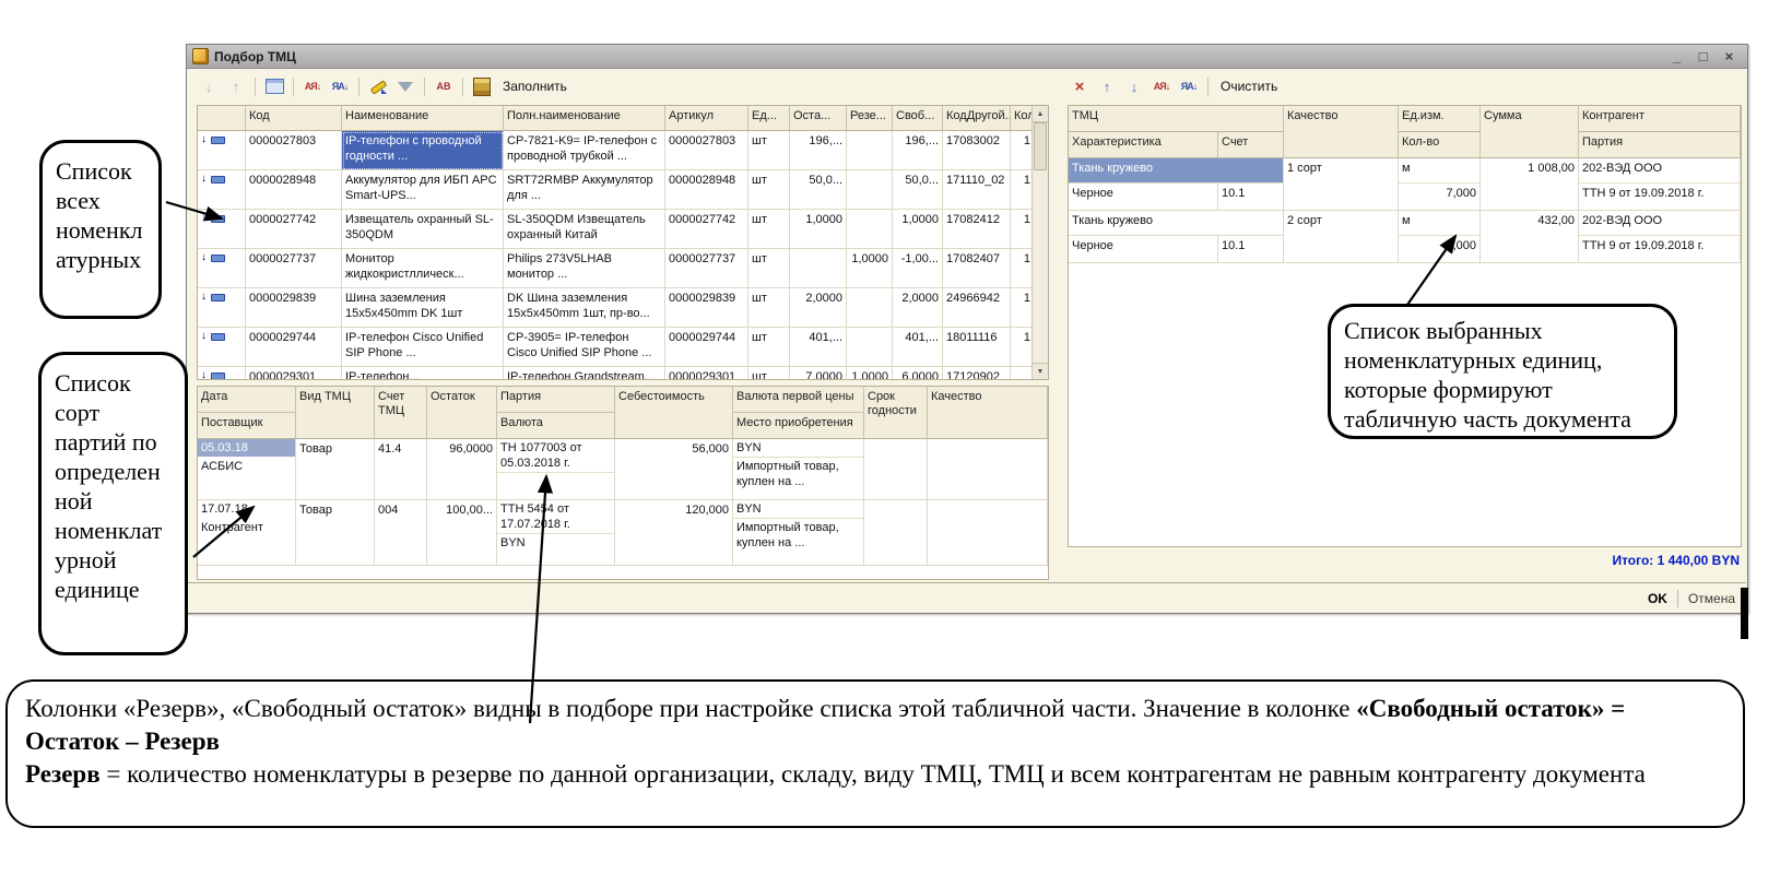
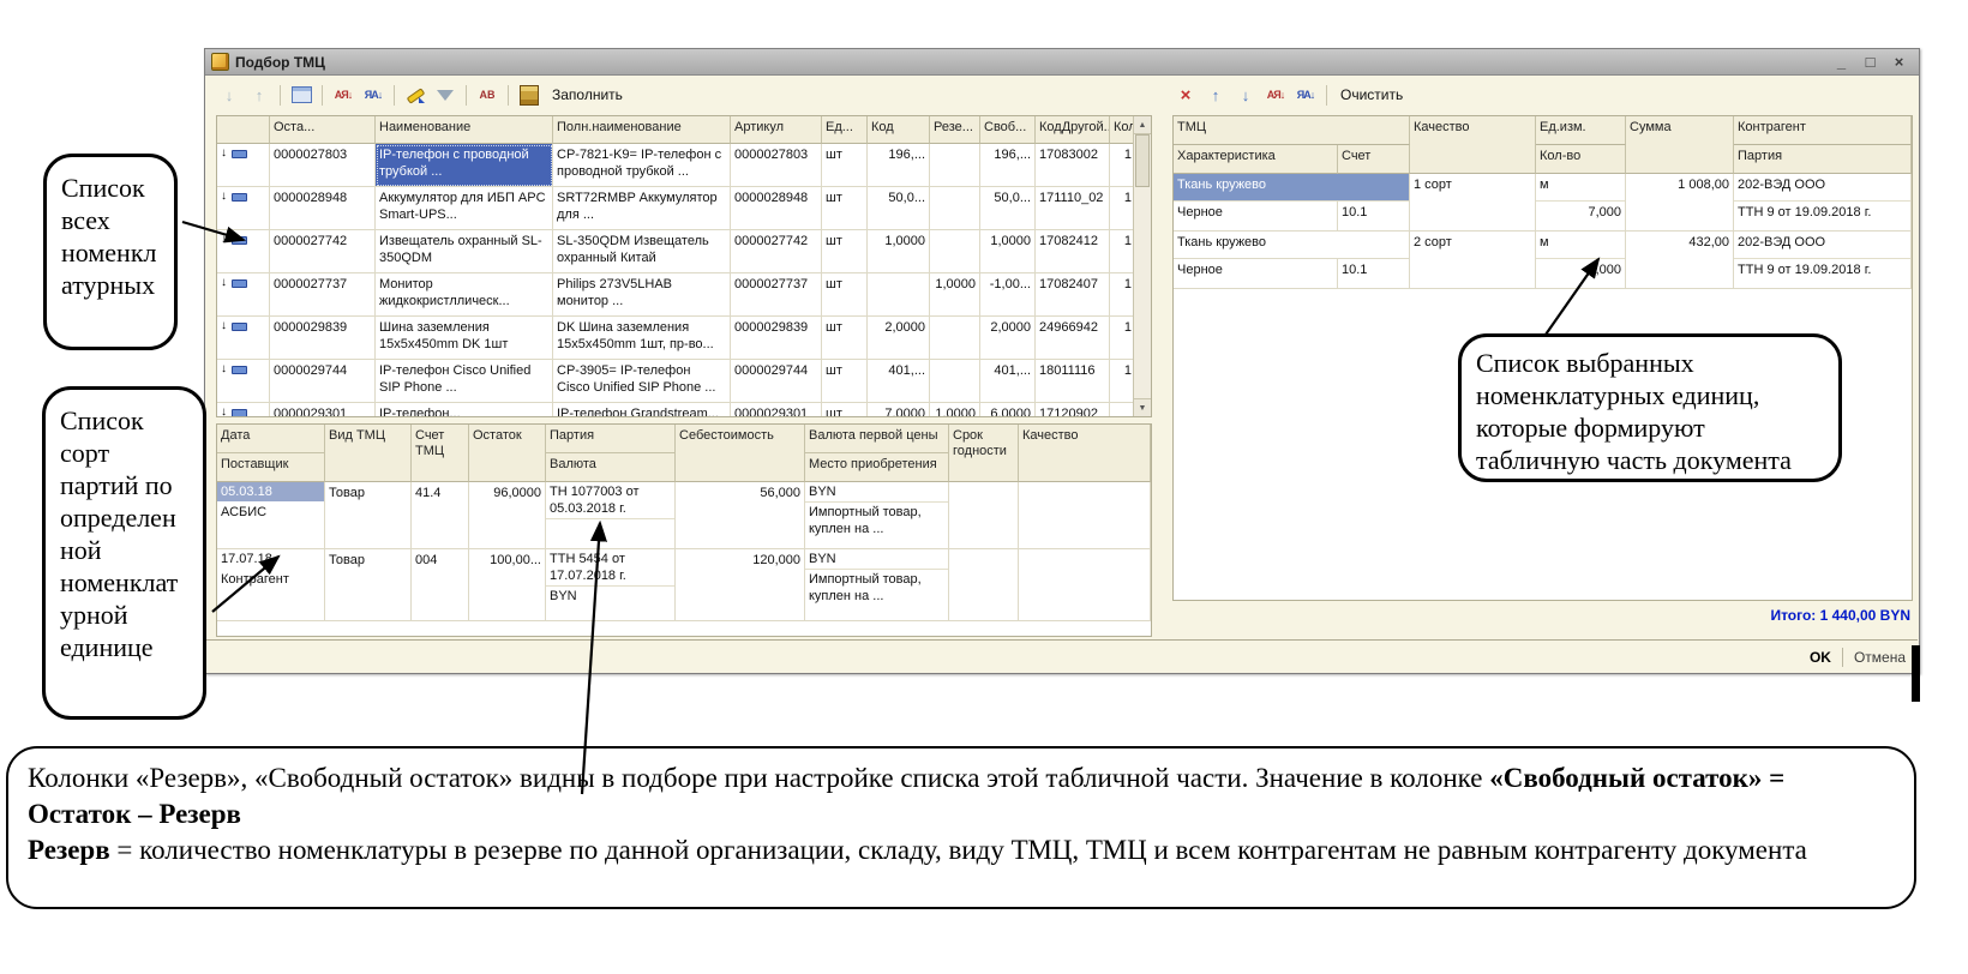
  Подбор ТМЦ
  _
  □
  ×
  ↓
  ↑
  АЯ↓
  ЯА↓
  АВ
  Заполнить
  ×
  ↑
  ↓
  АЯ↓
  ЯА↓
  Очистить
- Код
+ Оста...
  Наименование
  Полн.наименование
  Артикул
  Ед...
- Оста...
+ Код
  Резе...
  Своб...
  КодДругой.
  ↓
  0000027803
- IP-телефон с проводной годности ...
+ IP-телефон с проводной трубкой ...
  CP-7821-K9= IP-телефон с проводной трубкой ...
  0000027803
  шт
  196,...
  196,...
  17083002
  1
  ↓
  0000028948
  Аккумулятор для ИБП APC Smart-UPS...
  SRT72RMBP Аккумулятор для ...
  0000028948
  шт
  50,0...
  50,0...
  171110_02
  1
  ↓
  0000027742
  Извещатель охранный SL-350QDM
  SL-350QDM Извещатель охранный Китай
  0000027742
  шт
  1,0000
  1,0000
  17082412
  1
  ↓
  0000027737
  Монитор жидкокристллическ...
  Philips 273V5LHAB монитор ...
  0000027737
  шт
  1,0000
  -1,00...
  17082407
  1
  ↓
  0000029839
  Шина заземления 15x5x450mm DK 1шт
  DK Шина заземления 15x5x450mm 1шт, пр-во...
  0000029839
  шт
  2,0000
  2,0000
  24966942
  1
  ↓
  0000029744
  IP-телефон Cisco Unified SIP Phone ...
  CP-3905= IP-телефон Cisco Unified SIP Phone ...
  0000029744
  шт
  401,...
  401,...
  18011116
  1
  ↓
  0000029301
  IP-телефон...
  IP-телефон Grandstream...
  0000029301
  шт
  7,0000
  1,0000
  6,0000
  17120902
  Дата
  Поставщик
  Вид ТМЦ
  Счет ТМЦ
  Остаток
  Партия
  Валюта
  Себестоимость
  Валюта первой цены
  Место приобретения
  Срок годности
  Качество
  05.03.18
  АСБИС
  Товар
  41.4
  96,0000
  ТН 1077003 от 05.03.2018 г.
  56,000
  BYN
  Импортный товар, куплен на ...
  17.07.18
  Контагент
  Товар
  004
  100,00...
  ТТН 544 от 17.07.218 г.
  BYN
  120,000
  BYN
  Импортный товар, куплен на ...
  ТМЦ
  Качество
  Ед.изм.
  Сумма
  Контрагент
  Характеристика
  Счет
  Кол-во
  Партия
  Ткань кружево
  Черное
  10.1
  1 сорт
  м
  7,000
  1 008,00
  202-ВЭД ООО
  ТТН 9 от 19.09.2018 г.
  Ткань кружево
  Черное
  10.1
  2 сорт
  м
  ,000
  432,00
  202-ВЭД ООО
  ТТН 9 от 19.09.2018 г.
  Итого: 1 440,00 BYN
  OK
  Отмена
  Список всех номенклатурных
  Список сорт партий по определенной номенклатурной единице
  Список выбранных номенклатурных единиц, которые формируют табличную часть документа
  Колонки «Резерв», «Свободный остаток» видны в подборе при настройке списка этой табличной части. Значение в колонке «Свободный остаток» = Остаток – Резерв
  Резерв = количество номенклатуры в резерве по данной организации, складу, виду ТМЦ, ТМЦ и всем контрагентам не равным контрагенту документа
